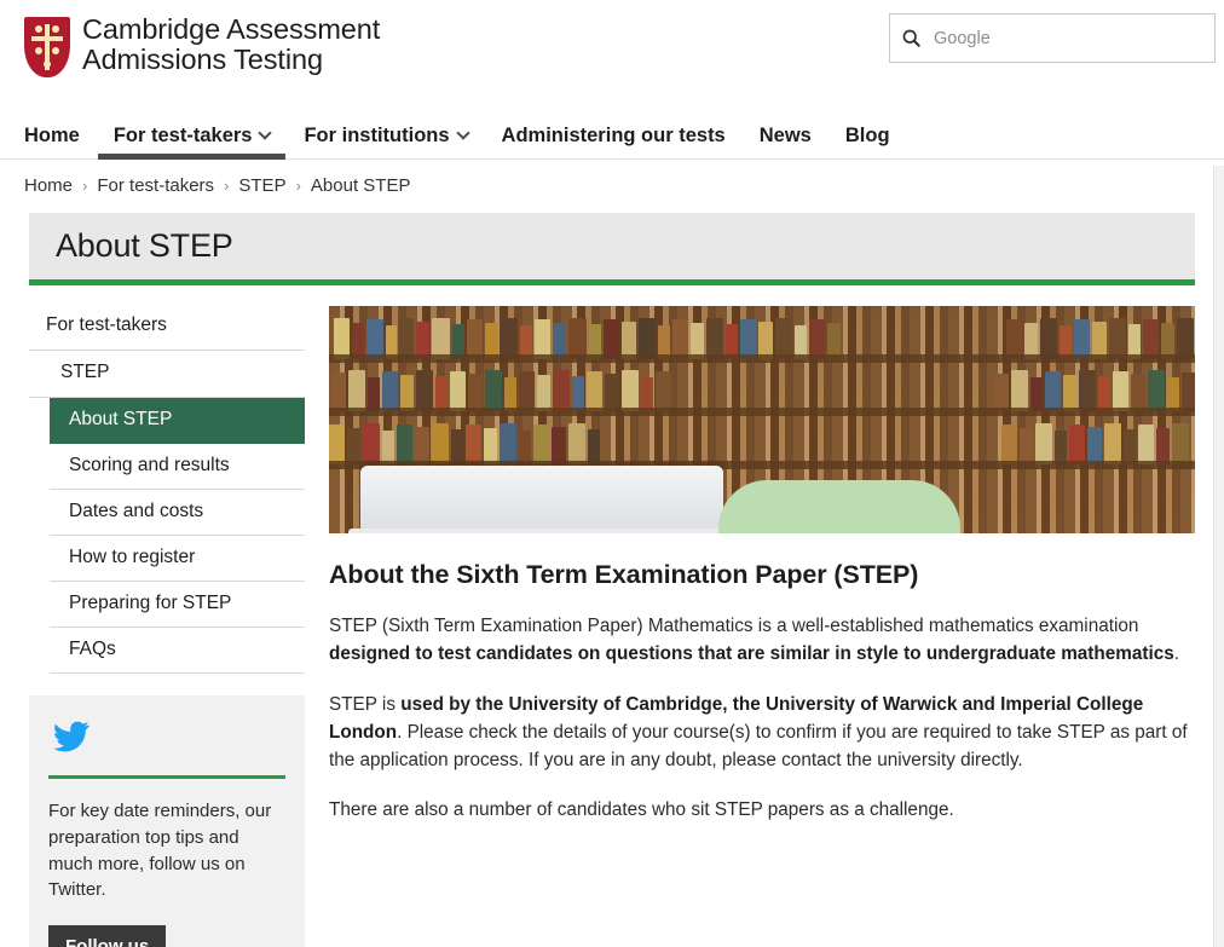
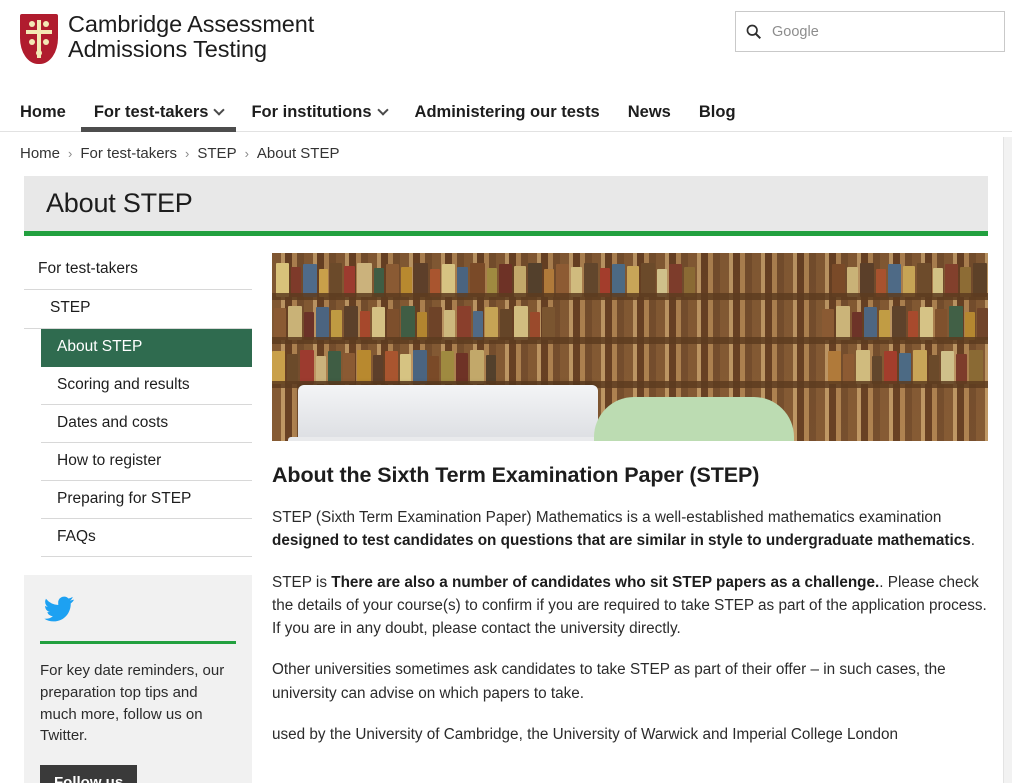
  Cambridge Assessment
  Admissions Testing
  Google
  Home
  For test-takers
  For institutions
  Administering our tests
  News
  Blog
  Home
  ›
  For test-takers
  ›
  STEP
  ›
  About STEP
  About STEP
  For test-takers
  STEP
  About STEP
  Scoring and results
  Dates and costs
  How to register
  Preparing for STEP
  FAQs
  For key date reminders, our preparation top tips and much more, follow us on Twitter.
  About the Sixth Term Examination Paper (STEP)
  STEP (Sixth Term Examination Paper) Mathematics is a well-established mathematics examination designed to test candidates on questions that are similar in style to undergraduate mathematics.
- STEP is used by the University of Cambridge, the University of Warwick and Imperial College London. Please check the details of your course(s) to confirm if you are required to take STEP as part of the application process. If you are in any doubt, please contact the university directly.
+ STEP is There are also a number of candidates who sit STEP papers as a challenge.. Please check the details of your course(s) to confirm if you are required to take STEP as part of the application process. If you are in any doubt, please contact the university directly.
+ Other universities sometimes ask candidates to take STEP as part of their offer – in such cases, the university can advise on which papers to take.
- There are also a number of candidates who sit STEP papers as a challenge.
+ used by the University of Cambridge, the University of Warwick and Imperial College London
